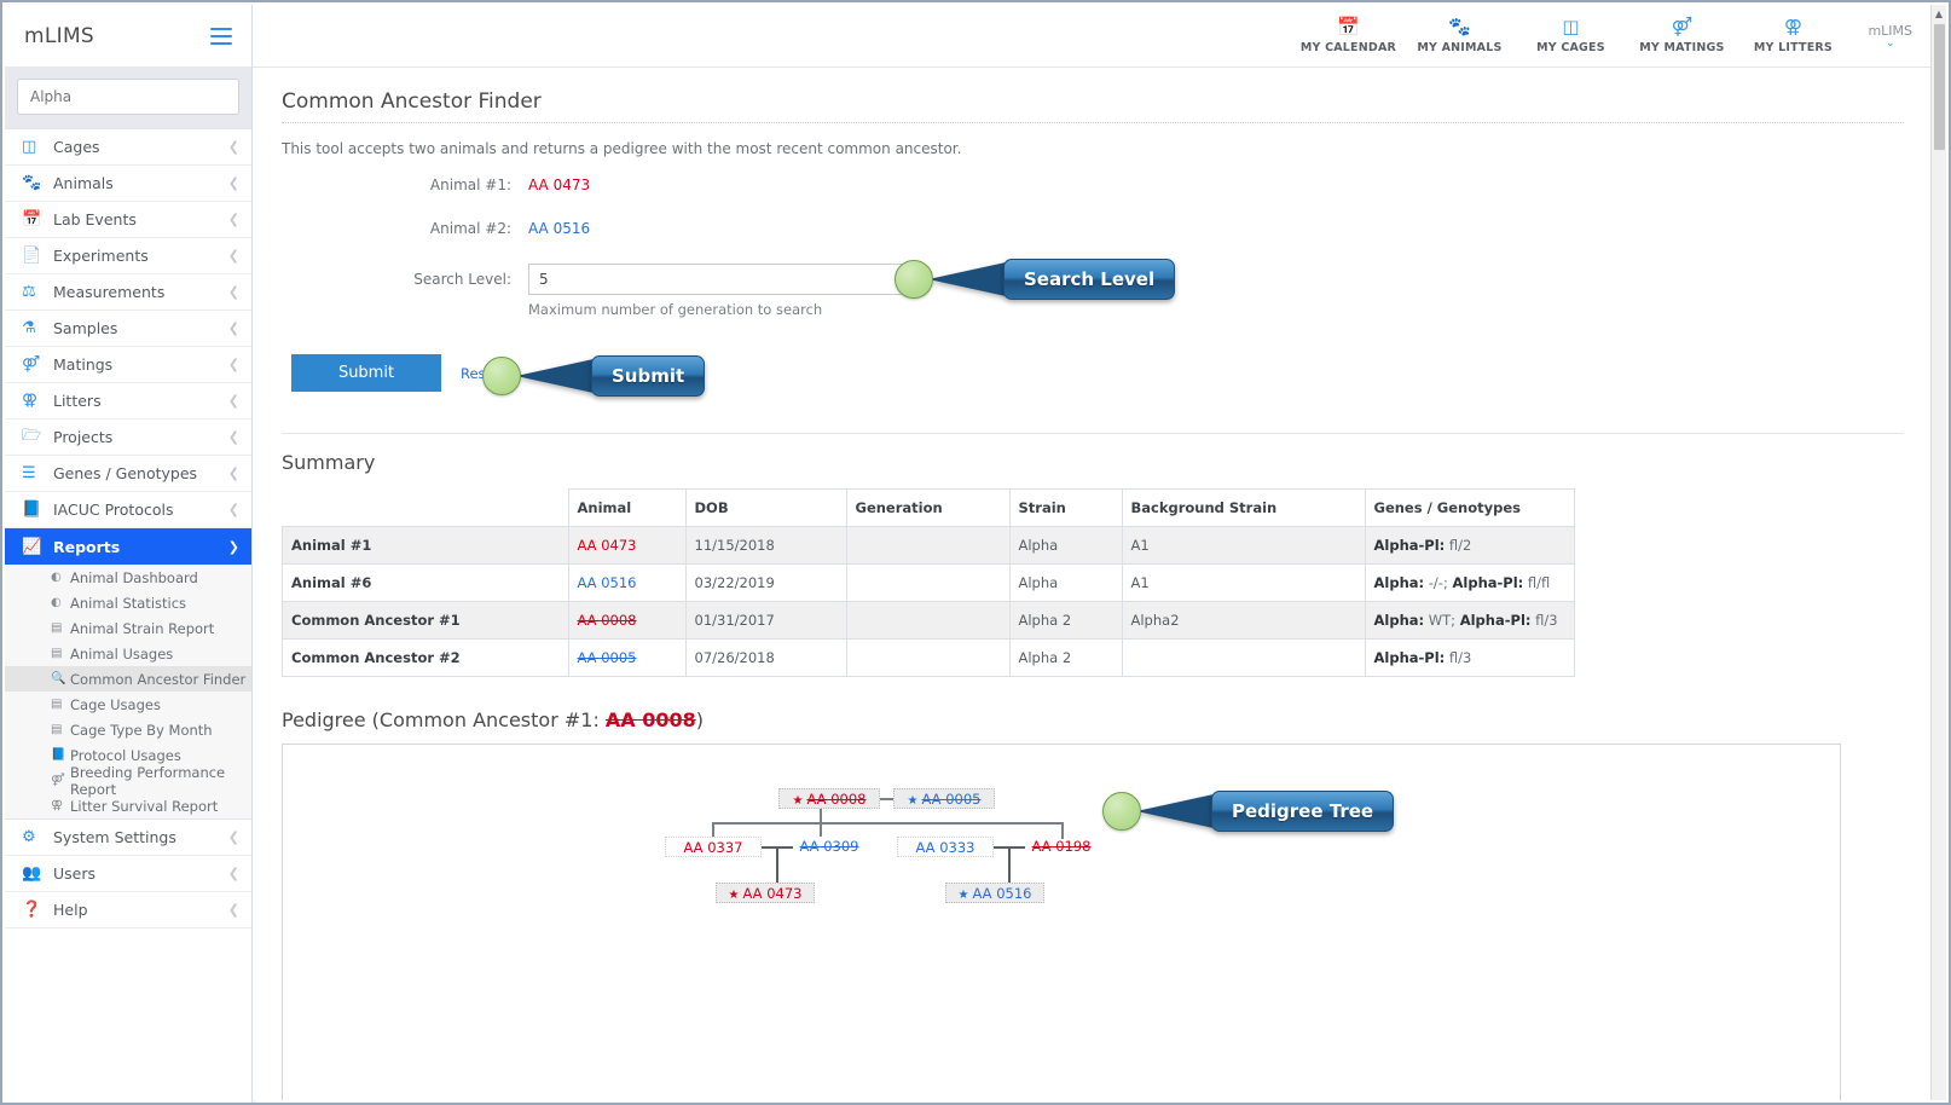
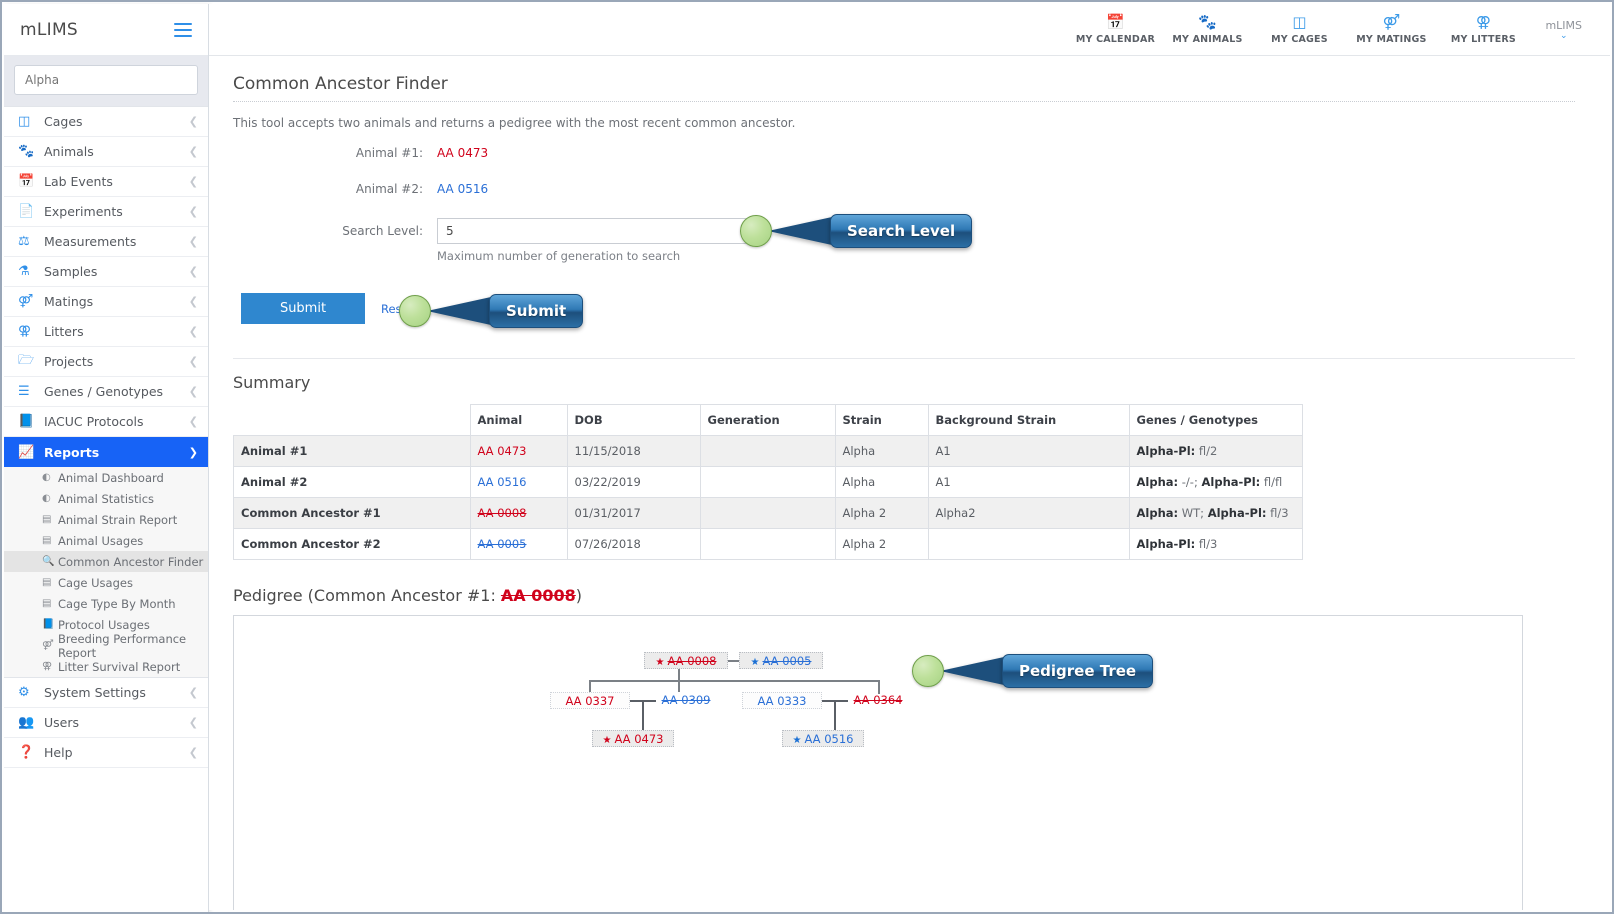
  mLIMS
  Alpha
  ◫
  Cages
  ❮
  🐾
  Animals
  ❮
  📅
  Lab Events
  ❮
  📄
  Experiments
  ❮
  ⚖
  Measurements
  ❮
  ⚗
  Samples
  ❮
  ⚤
  Matings
  ❮
  ⚢
  Litters
  ❮
  🗁
  Projects
  ❮
  ☰
  Genes / Genotypes
  ❮
  📘
  IACUC Protocols
  ❮
  📈
  Reports
  ❯
  ◐
  Animal Dashboard
  ◐
  Animal Statistics
  ▤
  Animal Strain Report
  ▤
  Animal Usages
  🔍
  Common Ancestor Finder
  ▤
  Cage Usages
  ▤
  Cage Type By Month
  📘
  Protocol Usages
  ⚤
  Breeding Performance Report
  ⚢
  Litter Survival Report
  ⚙
  System Settings
  ❮
  👥
  Users
  ❮
  ❓
  Help
  ❮
  📅
  MY CALENDAR
  🐾
  MY ANIMALS
  ◫
  MY CAGES
  ⚤
  MY MATINGS
  ⚢
  MY LITTERS
  mLIMS
  ⌄
  Common Ancestor Finder
  This tool accepts two animals and returns a pedigree with the most recent common ancestor.
  Animal #1:
  AA 0473
  Animal #2:
  AA 0516
  Search Level:
  5
  Maximum number of generation to search
  Submit
  Summary
  	Animal	DOB	Generation	Strain	Background Strain	Genes / Genotypes
  Animal #1	AA 0473	11/15/2018		Alpha	A1	Alpha-Pl: fl/2
- Animal #6	AA 0516	03/22/2019		Alpha	A1	Alpha: -/-; Alpha-Pl: fl/fl
+ Animal #2	AA 0516	03/22/2019		Alpha	A1	Alpha: -/-; Alpha-Pl: fl/fl
  Common Ancestor #1	AA 0008	01/31/2017		Alpha 2	Alpha2	Alpha: WT; Alpha-Pl: fl/3
  Common Ancestor #2	AA 0005	07/26/2018		Alpha 2		Alpha-Pl: fl/3
  Pedigree (Common Ancestor #1: AA 0008)
  ★ AA 0008
  ★ AA 0005
  AA 0337
  AA 0309
  AA 0333
- AA 0198
+ AA 0364
  ★ AA 0473
  ★ AA 0516
  Pedigree Tree
  Search Level
  Submit
- ▲
